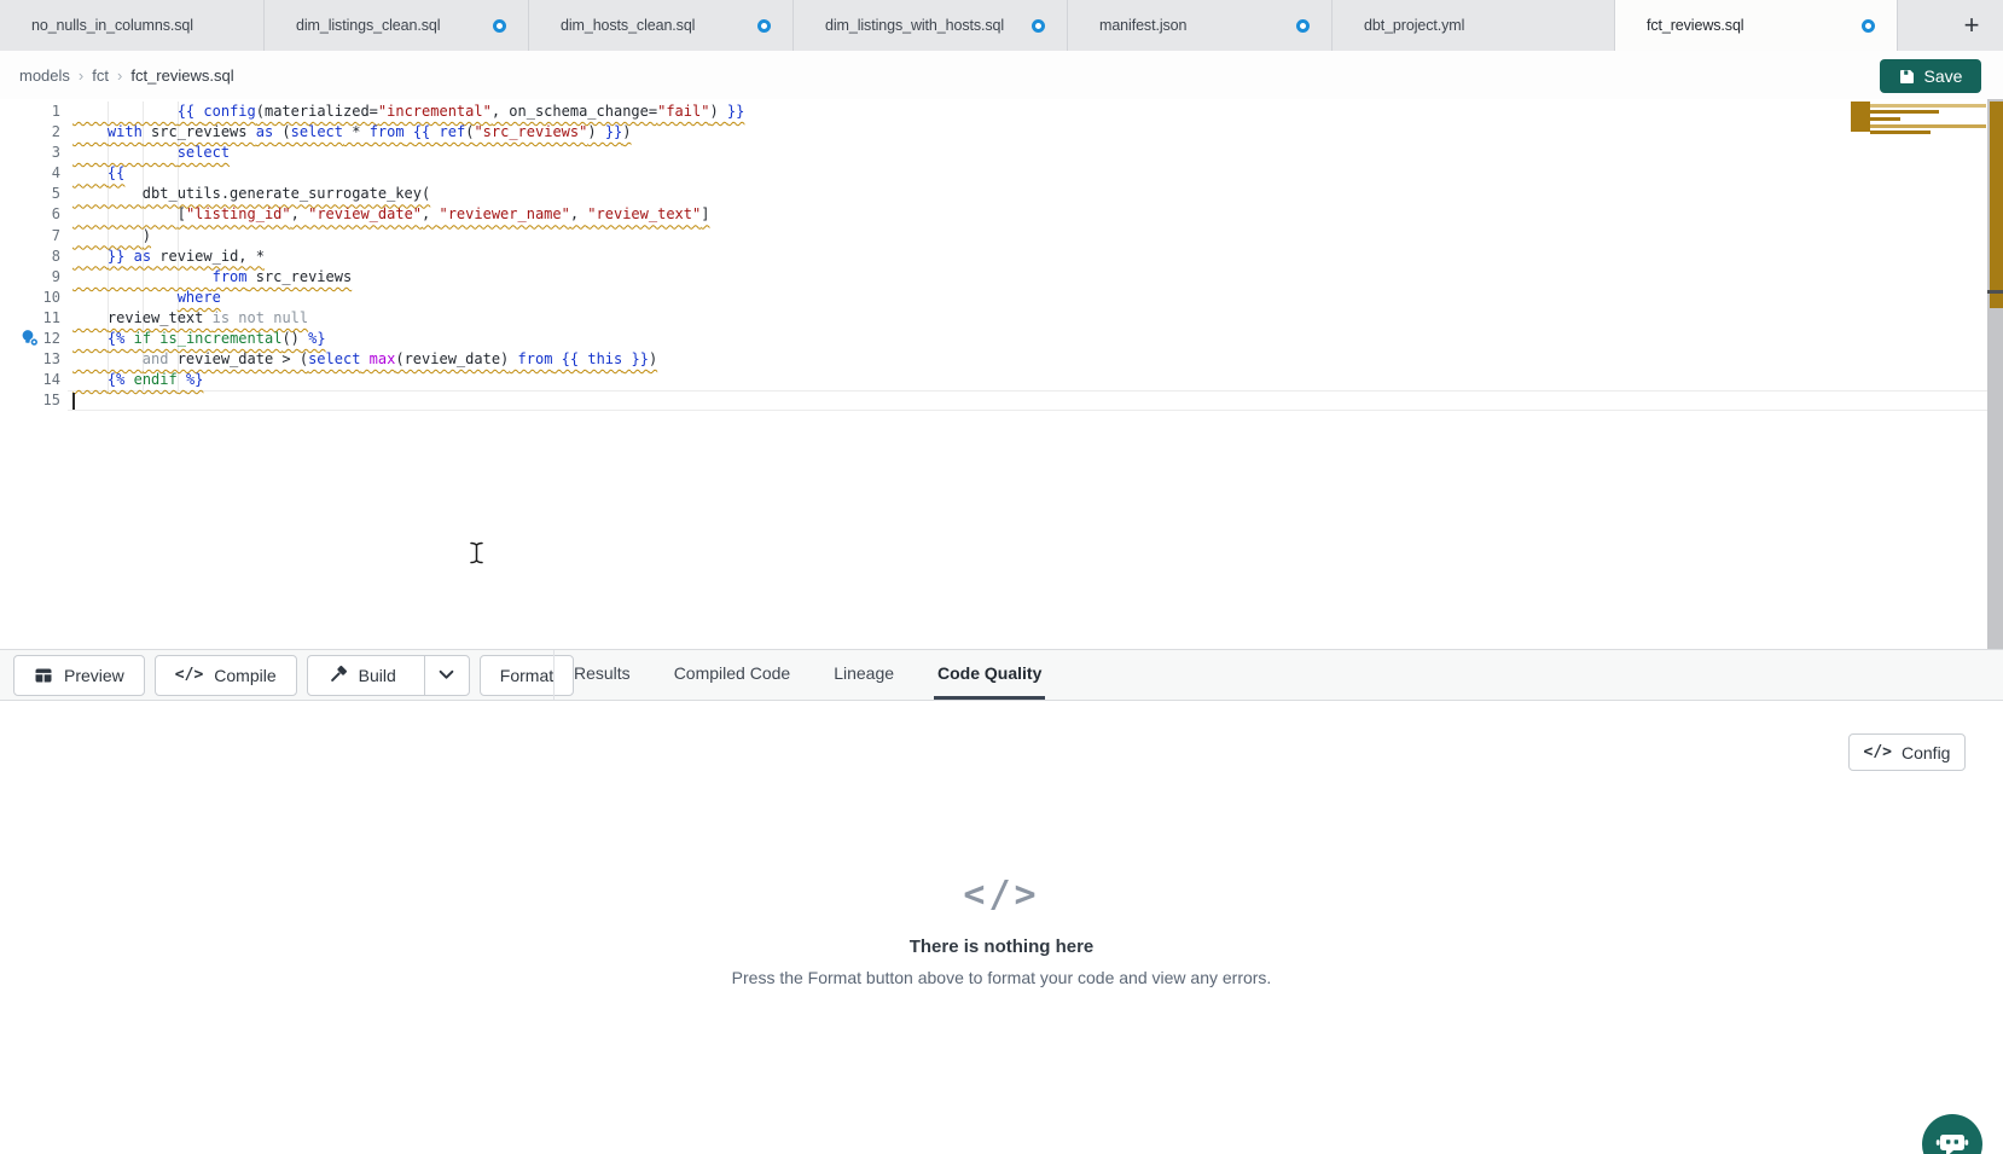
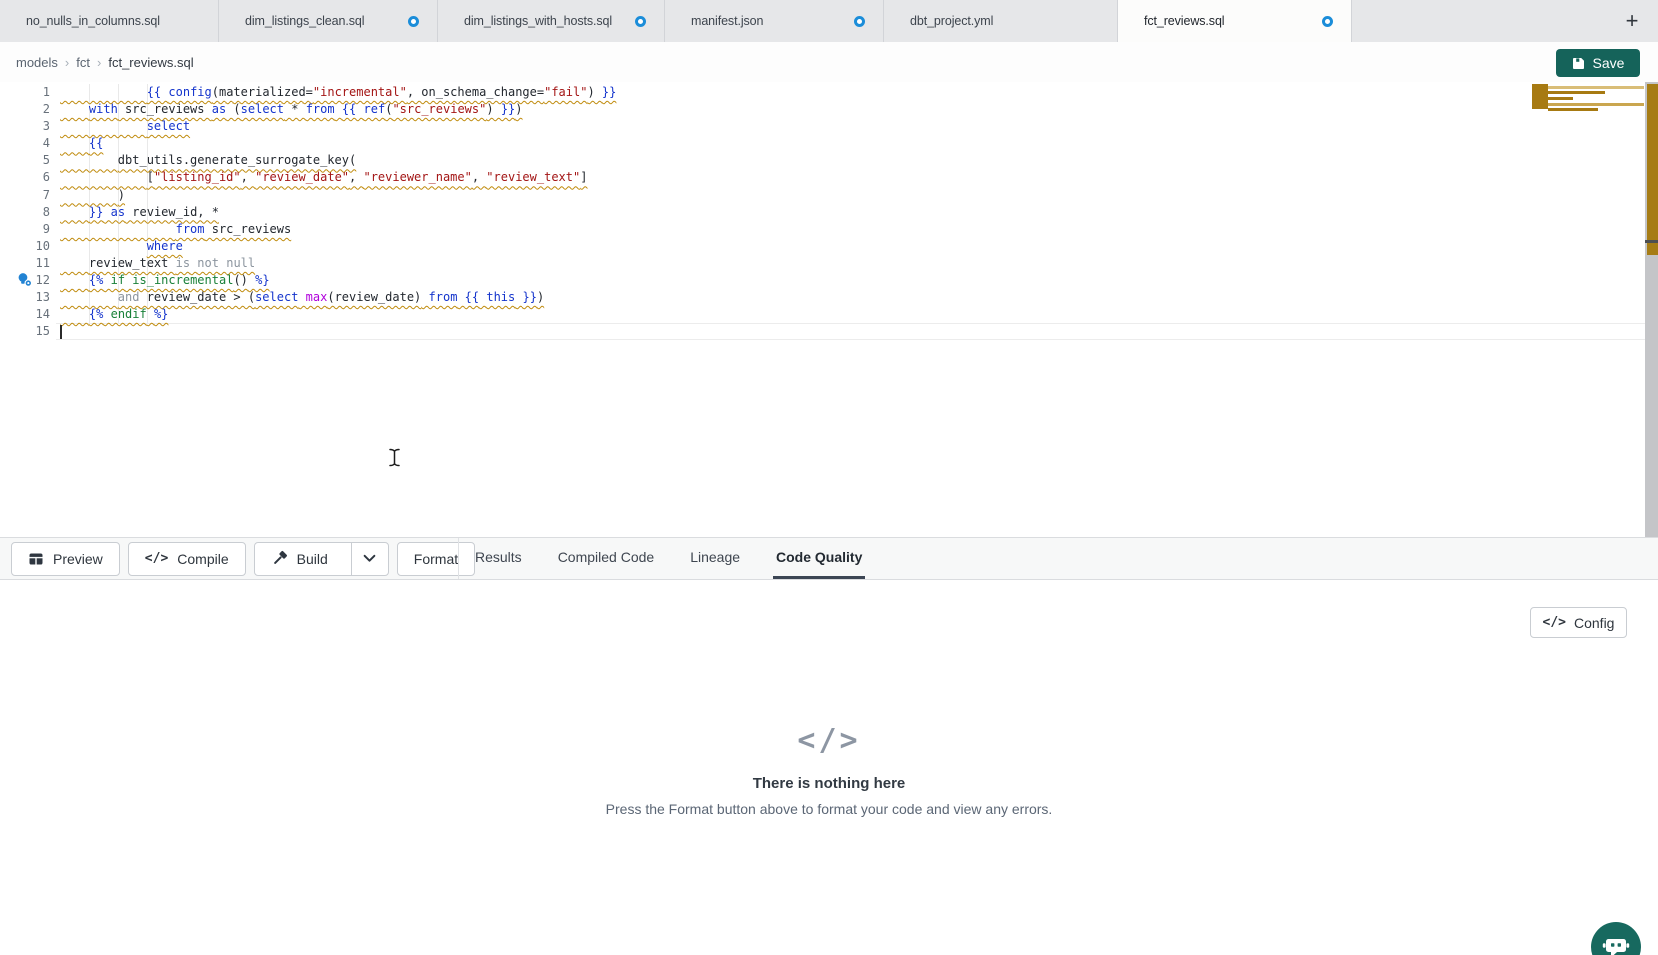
  no_nulls_in_columns.sql
  dim_listings_clean.sql
- dim_hosts_clean.sql
  dim_listings_with_hosts.sql
  manifest.json
  dbt_project.yml
  fct_reviews.sql
  +
  models
  ›
  fct
  ›
  fct_reviews.sql
  Save
  1
  2
  3
  4
  5
  6
  7
  8
  9
  10
  11
  12
  13
  14
  15
  {{ config(materialized="incremental", on_schema_change="fail") }}
  with src_reviews as (select * from {{ ref("src_reviews") }})
  select
  {{
  dbt_utils.generate_surrogate_key(
  ["listing_id", "review_date", "reviewer_name", "review_text"]
  )
  }} as review_id, *
  from src_reviews
  where
  review_text is not null
  {% if is_incremental() %}
  and review_date > (select max(review_date) from {{ this }})
  {% endif %}
  Preview
  </>
  Compile
  Build
  Format
  Results
  Compiled Code
  Lineage
  Code Quality
  </>
  Config
  </>
  There is nothing here
  Press the Format button above to format your code and view any errors.
